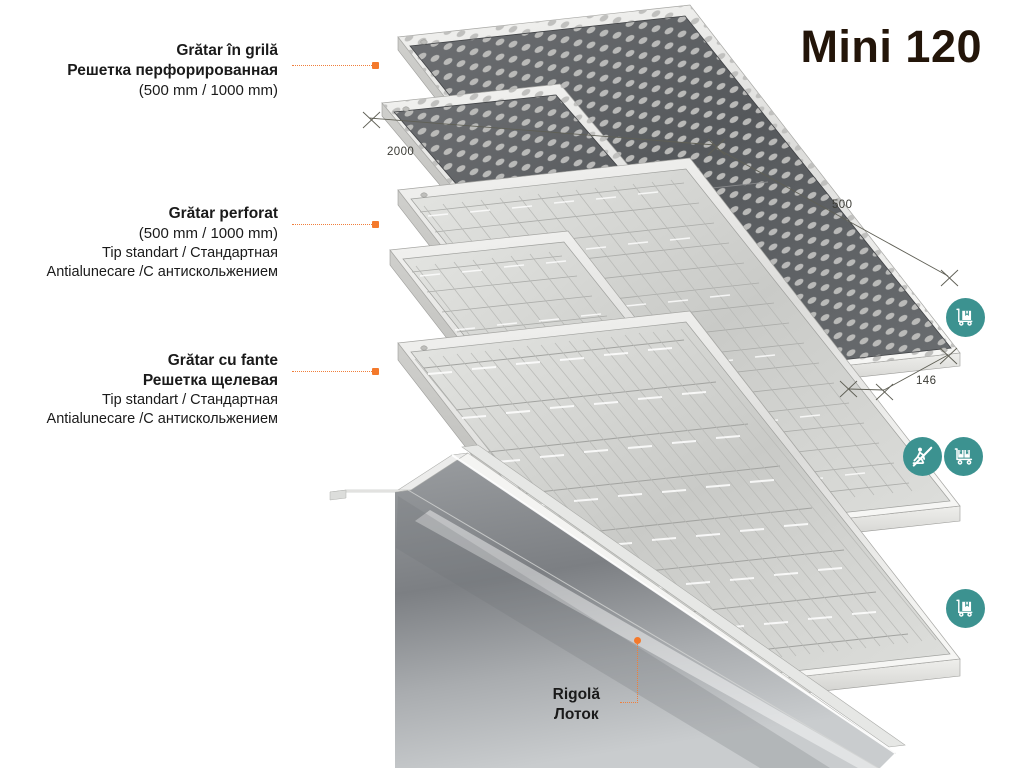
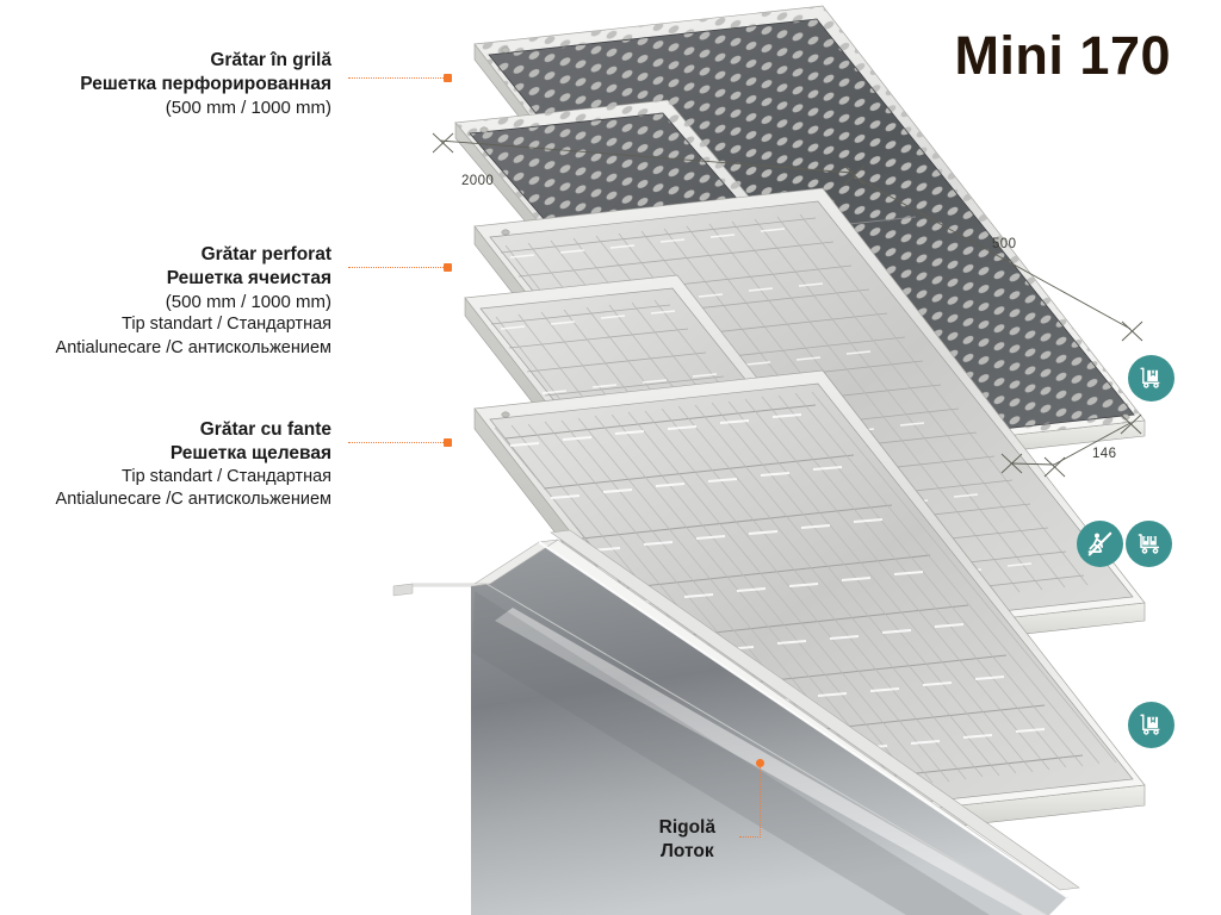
- Mini 120
+ Mini 170
  Grătar în grilă
  Решетка перфорированная
  (500 mm / 1000 mm)
  Grătar perforat
+ Решетка ячеистая
  (500 mm / 1000 mm)
  Tip standart / Стандартная
  Antialunecare /С антискольжением
  Grătar cu fante
  Решетка щелевая
  Tip standart / Стандартная
  Antialunecare /С антискольжением
  Rigolă
  Лоток
  2000
  500
  146
